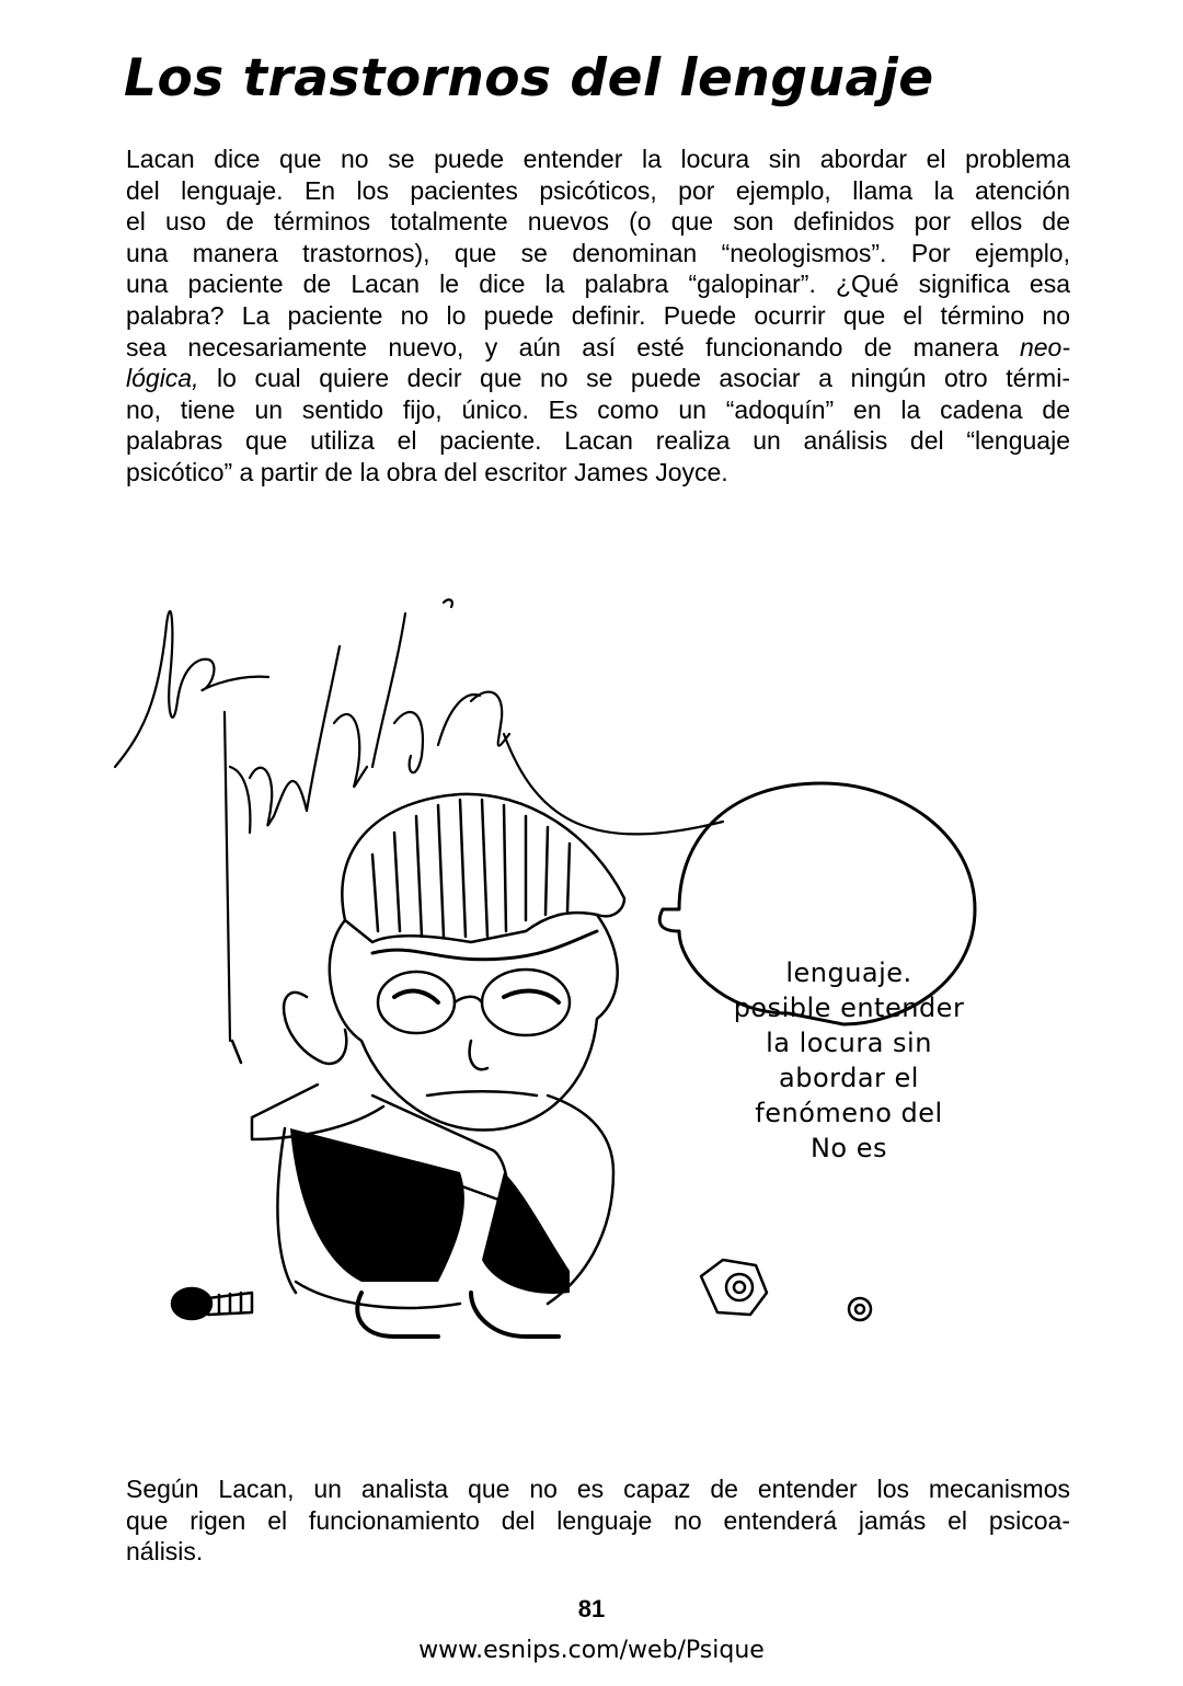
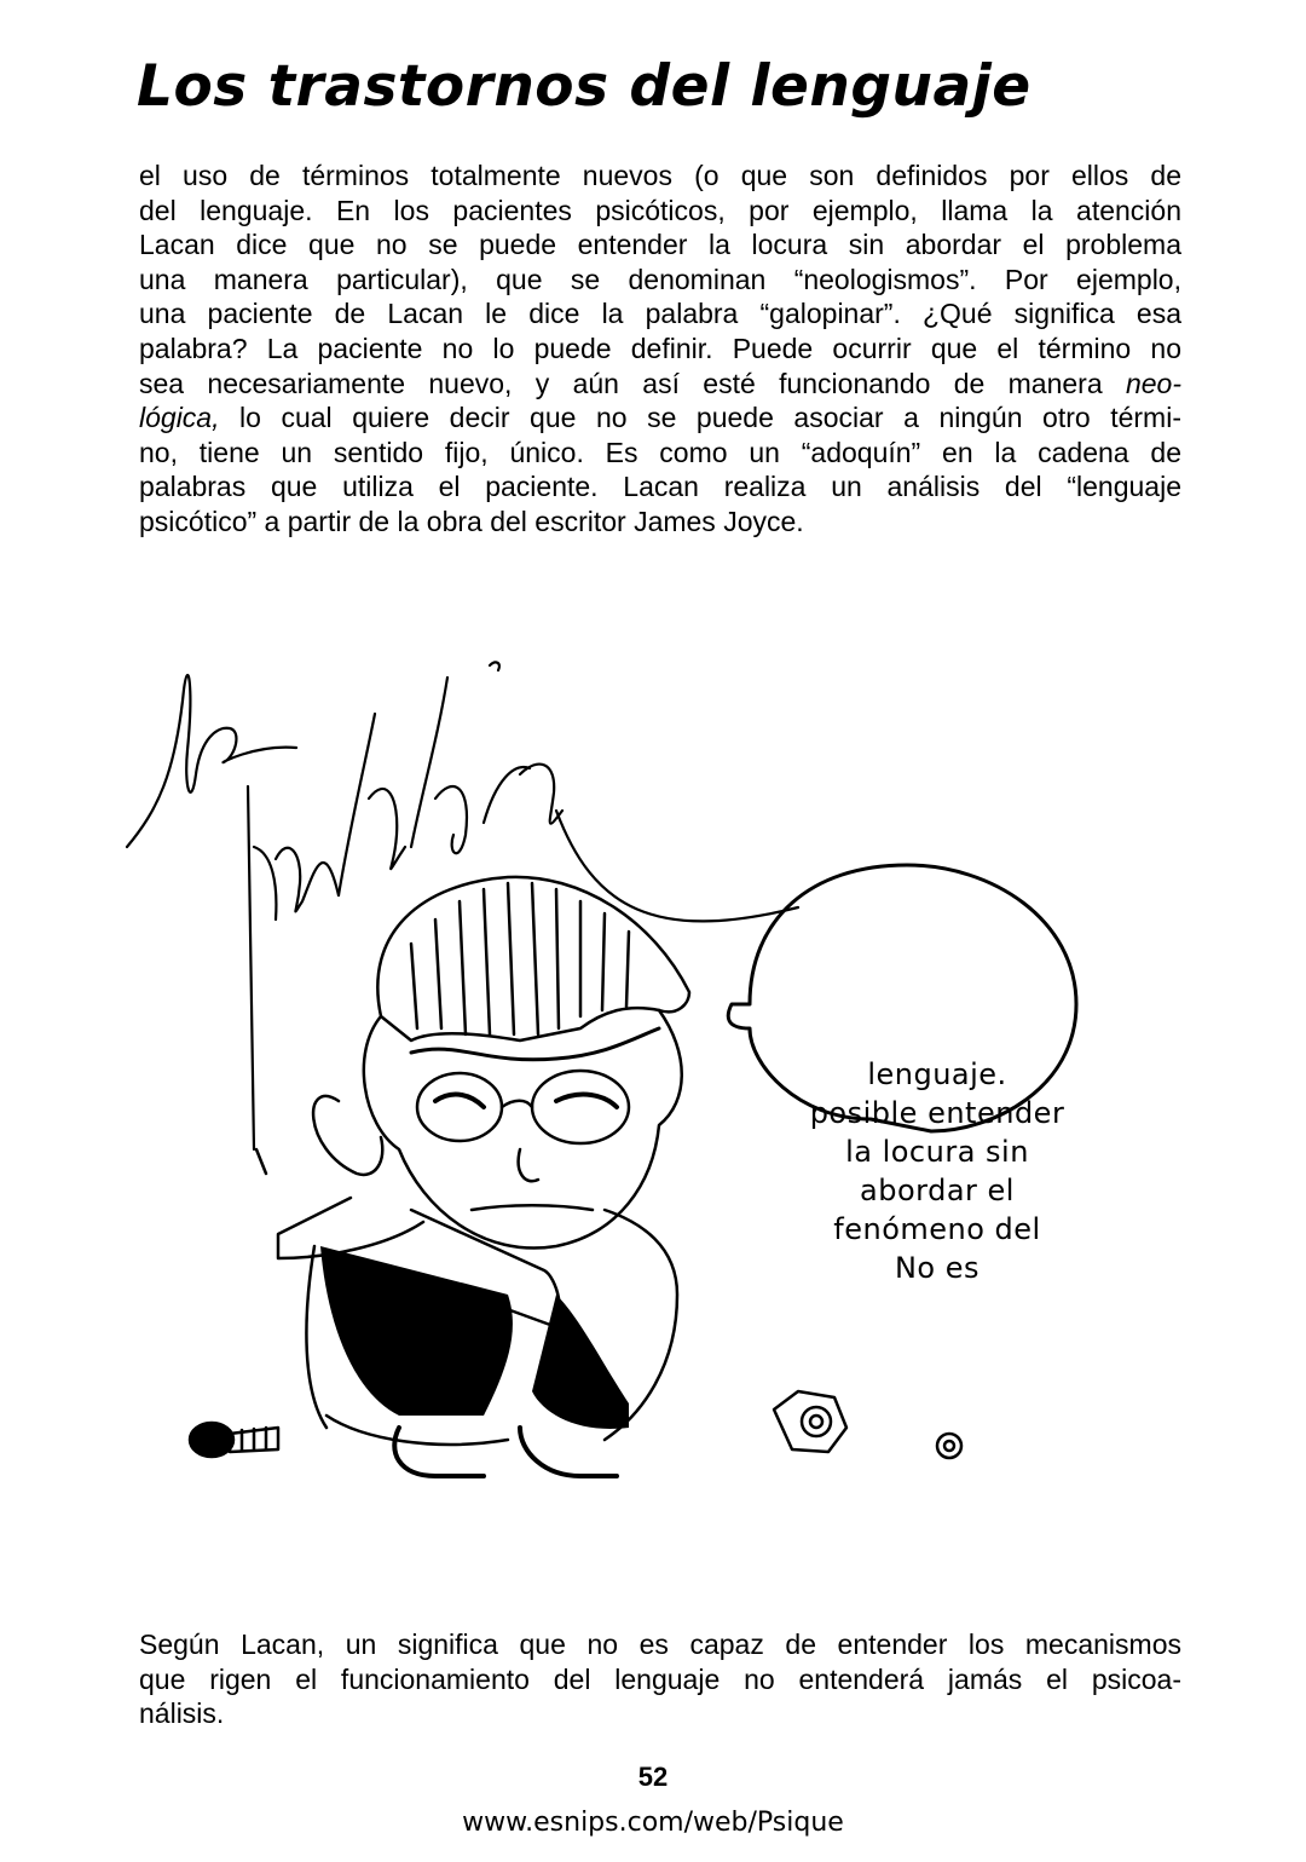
  Los trastornos del lenguaje
- Lacan dice que no se puede entender la locura sin abordar el problema
+ el uso de términos totalmente nuevos (o que son definidos por ellos de
  del lenguaje. En los pacientes psicóticos, por ejemplo, llama la atención
- el uso de términos totalmente nuevos (o que son definidos por ellos de
+ Lacan dice que no se puede entender la locura sin abordar el problema
- una manera trastornos), que se denominan “neologismos”. Por ejemplo,
+ una manera particular), que se denominan “neologismos”. Por ejemplo,
  una paciente de Lacan le dice la palabra “galopinar”. ¿Qué significa esa
  palabra? La paciente no lo puede definir. Puede ocurrir que el término no
  sea necesariamente nuevo, y aún así esté funcionando de manera neo-
  lógica, lo cual quiere decir que no se puede asociar a ningún otro térmi-
  no, tiene un sentido fijo, único. Es como un “adoquín” en la cadena de
  palabras que utiliza el paciente. Lacan realiza un análisis del “lenguaje
  psicótico” a partir de la obra del escritor James Joyce.
  lenguaje.
  posible entender
  la locura sin
  abordar el
  fenómeno del
  No es
- Según Lacan, un analista que no es capaz de entender los mecanismos
+ Según Lacan, un significa que no es capaz de entender los mecanismos
  que rigen el funcionamiento del lenguaje no entenderá jamás el psicoa-
  nálisis.
- 81
+ 52
  www.esnips.com/web/Psique
